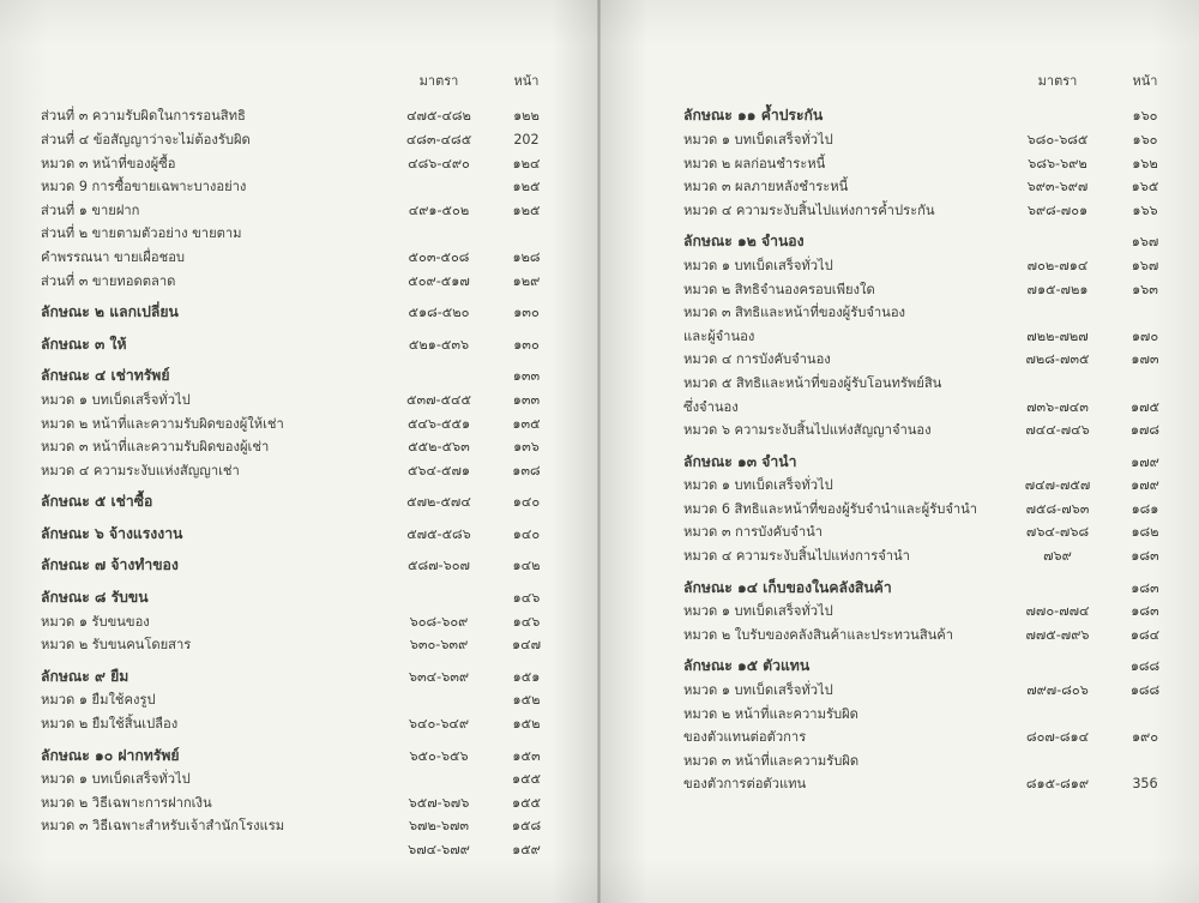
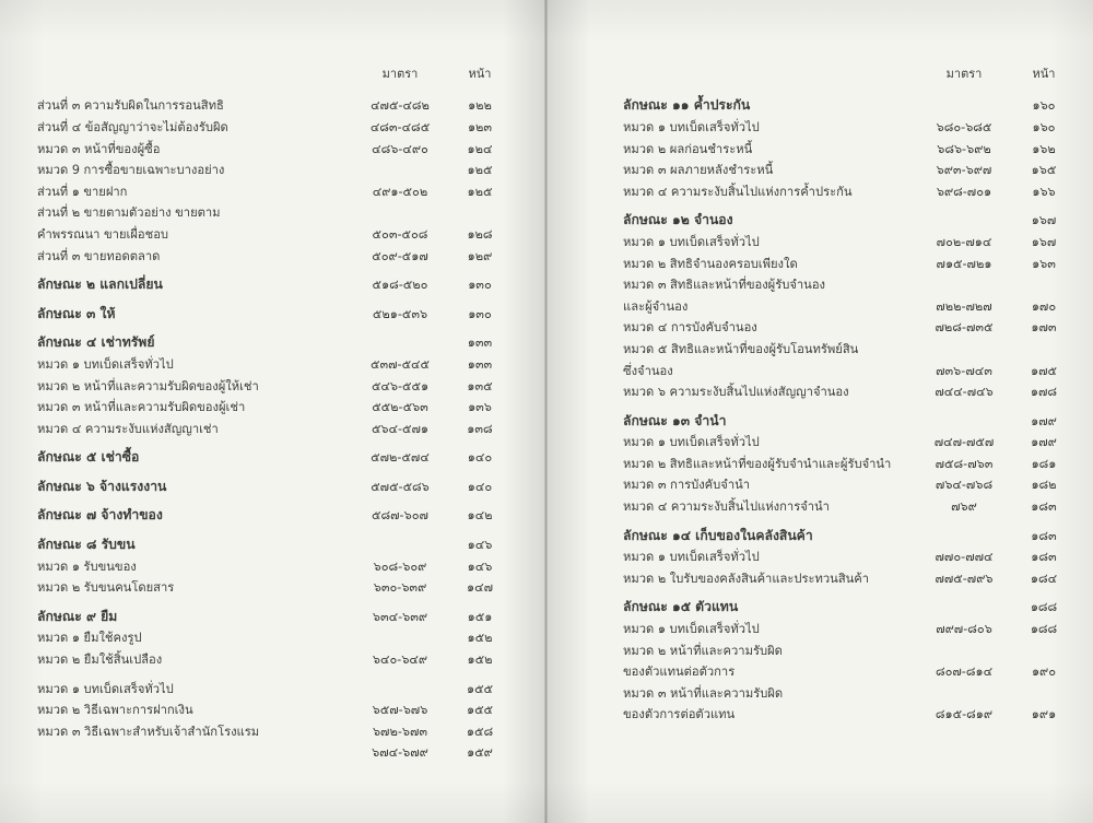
  	มาตรา	หน้า
  ส่วนที่ ๓ ความรับผิดในการรอนสิทธิ	๔๗๕-๔๘๒	๑๒๒
- ส่วนที่ ๔ ข้อสัญญาว่าจะไม่ต้องรับผิด	๔๘๓-๔๘๕	202
+ ส่วนที่ ๔ ข้อสัญญาว่าจะไม่ต้องรับผิด	๔๘๓-๔๘๕	๑๒๓
  หมวด ๓ หน้าที่ของผู้ซื้อ	๔๘๖-๔๙๐	๑๒๔
  หมวด 9 การซื้อขายเฉพาะบางอย่าง		๑๒๕
  ส่วนที่ ๑ ขายฝาก	๔๙๑-๕๐๒	๑๒๕
  ส่วนที่ ๒ ขายตามตัวอย่าง ขายตาม
  คำพรรณนา ขายเผื่อชอบ	๕๐๓-๕๐๘	๑๒๘
  ส่วนที่ ๓ ขายทอดตลาด	๕๐๙-๕๑๗	๑๒๙
  ลักษณะ ๒ แลกเปลี่ยน	๕๑๘-๕๒๐	๑๓๐
  ลักษณะ ๓ ให้	๕๒๑-๕๓๖	๑๓๐
  ลักษณะ ๔ เช่าทรัพย์		๑๓๓
  หมวด ๑ บทเบ็ดเสร็จทั่วไป	๕๓๗-๕๔๕	๑๓๓
  หมวด ๒ หน้าที่และความรับผิดของผู้ให้เช่า	๕๔๖-๕๕๑	๑๓๕
  หมวด ๓ หน้าที่และความรับผิดของผู้เช่า	๕๕๒-๕๖๓	๑๓๖
  หมวด ๔ ความระงับแห่งสัญญาเช่า	๕๖๔-๕๗๑	๑๓๘
  ลักษณะ ๕ เช่าซื้อ	๕๗๒-๕๗๔	๑๔๐
  ลักษณะ ๖ จ้างแรงงาน	๕๗๕-๕๘๖	๑๔๐
  ลักษณะ ๗ จ้างทำของ	๕๘๗-๖๐๗	๑๔๒
  ลักษณะ ๘ รับขน		๑๔๖
  หมวด ๑ รับขนของ	๖๐๘-๖๐๙	๑๔๖
  หมวด ๒ รับขนคนโดยสาร	๖๓๐-๖๓๙	๑๔๗
  ลักษณะ ๙ ยืม	๖๓๔-๖๓๙	๑๕๑
  หมวด ๑ ยืมใช้คงรูป		๑๕๒
  หมวด ๒ ยืมใช้สิ้นเปลือง	๖๔๐-๖๔๙	๑๕๒
- ลักษณะ ๑๐ ฝากทรัพย์	๖๕๐-๖๕๖	๑๕๓
  หมวด ๑ บทเบ็ดเสร็จทั่วไป		๑๕๕
  หมวด ๒ วิธีเฉพาะการฝากเงิน	๖๕๗-๖๗๖	๑๕๕
  หมวด ๓ วิธีเฉพาะสำหรับเจ้าสำนักโรงแรม	๖๗๒-๖๗๓	๑๕๘
  	๖๗๔-๖๗๙	๑๕๙
  	มาตรา	หน้า
  ลักษณะ ๑๑ ค้ำประกัน		๑๖๐
  หมวด ๑ บทเบ็ดเสร็จทั่วไป	๖๘๐-๖๘๕	๑๖๐
  หมวด ๒ ผลก่อนชำระหนี้	๖๘๖-๖๙๒	๑๖๒
  หมวด ๓ ผลภายหลังชำระหนี้	๖๙๓-๖๙๗	๑๖๕
  หมวด ๔ ความระงับสิ้นไปแห่งการค้ำประกัน	๖๙๘-๗๐๑	๑๖๖
  ลักษณะ ๑๒ จำนอง		๑๖๗
  หมวด ๑ บทเบ็ดเสร็จทั่วไป	๗๐๒-๗๑๔	๑๖๗
  หมวด ๒ สิทธิจำนองครอบเพียงใด	๗๑๕-๗๒๑	๑๖๓
  หมวด ๓ สิทธิและหน้าที่ของผู้รับจำนอง
  และผู้จำนอง	๗๒๒-๗๒๗	๑๗๐
  หมวด ๔ การบังคับจำนอง	๗๒๘-๗๓๕	๑๗๓
  หมวด ๕ สิทธิและหน้าที่ของผู้รับโอนทรัพย์สิน
  ซึ่งจำนอง	๗๓๖-๗๔๓	๑๗๕
  หมวด ๖ ความระงับสิ้นไปแห่งสัญญาจำนอง	๗๔๔-๗๔๖	๑๗๘
  ลักษณะ ๑๓ จำนำ		๑๗๙
  หมวด ๑ บทเบ็ดเสร็จทั่วไป	๗๔๗-๗๕๗	๑๗๙
- หมวด 6 สิทธิและหน้าที่ของผู้รับจำนำและผู้รับจำนำ	๗๕๘-๗๖๓	๑๘๑
+ หมวด ๒ สิทธิและหน้าที่ของผู้รับจำนำและผู้รับจำนำ	๗๕๘-๗๖๓	๑๘๑
  หมวด ๓ การบังคับจำนำ	๗๖๔-๗๖๘	๑๘๒
  หมวด ๔ ความระงับสิ้นไปแห่งการจำนำ	๗๖๙	๑๘๓
  ลักษณะ ๑๔ เก็บของในคลังสินค้า		๑๘๓
  หมวด ๑ บทเบ็ดเสร็จทั่วไป	๗๗๐-๗๗๔	๑๘๓
  หมวด ๒ ใบรับของคลังสินค้าและประทวนสินค้า	๗๗๕-๗๙๖	๑๘๔
  ลักษณะ ๑๕ ตัวแทน		๑๘๘
  หมวด ๑ บทเบ็ดเสร็จทั่วไป	๗๙๗-๘๐๖	๑๘๘
  หมวด ๒ หน้าที่และความรับผิด
  ของตัวแทนต่อตัวการ	๘๐๗-๘๑๔	๑๙๐
  หมวด ๓ หน้าที่และความรับผิด
- ของตัวการต่อตัวแทน	๘๑๕-๘๑๙	356
+ ของตัวการต่อตัวแทน	๘๑๕-๘๑๙	๑๙๑
